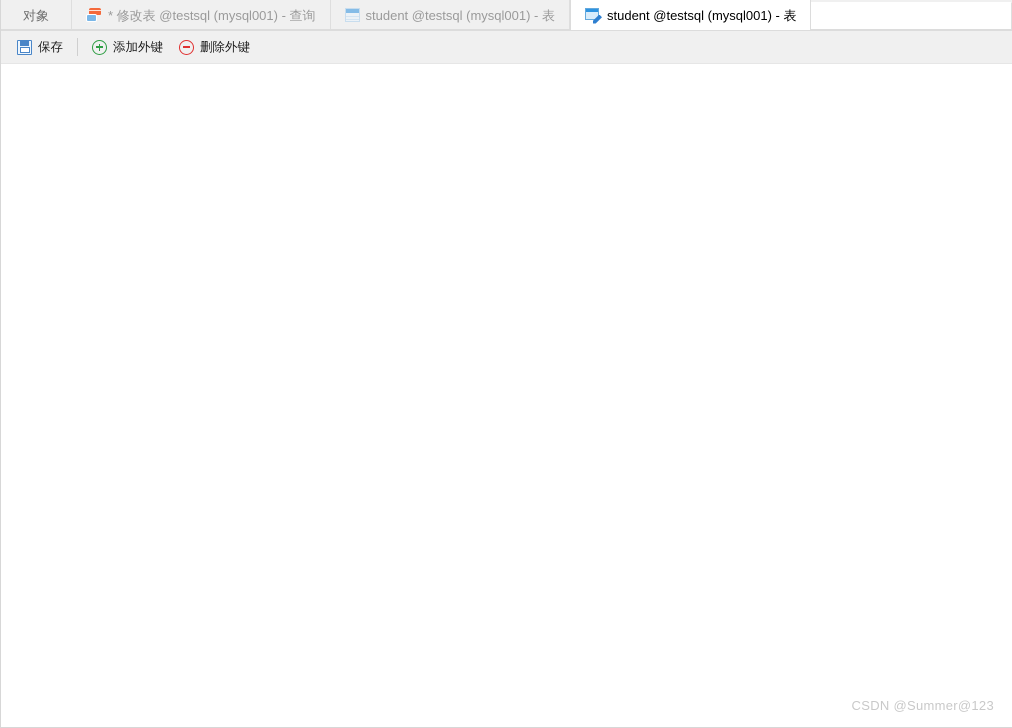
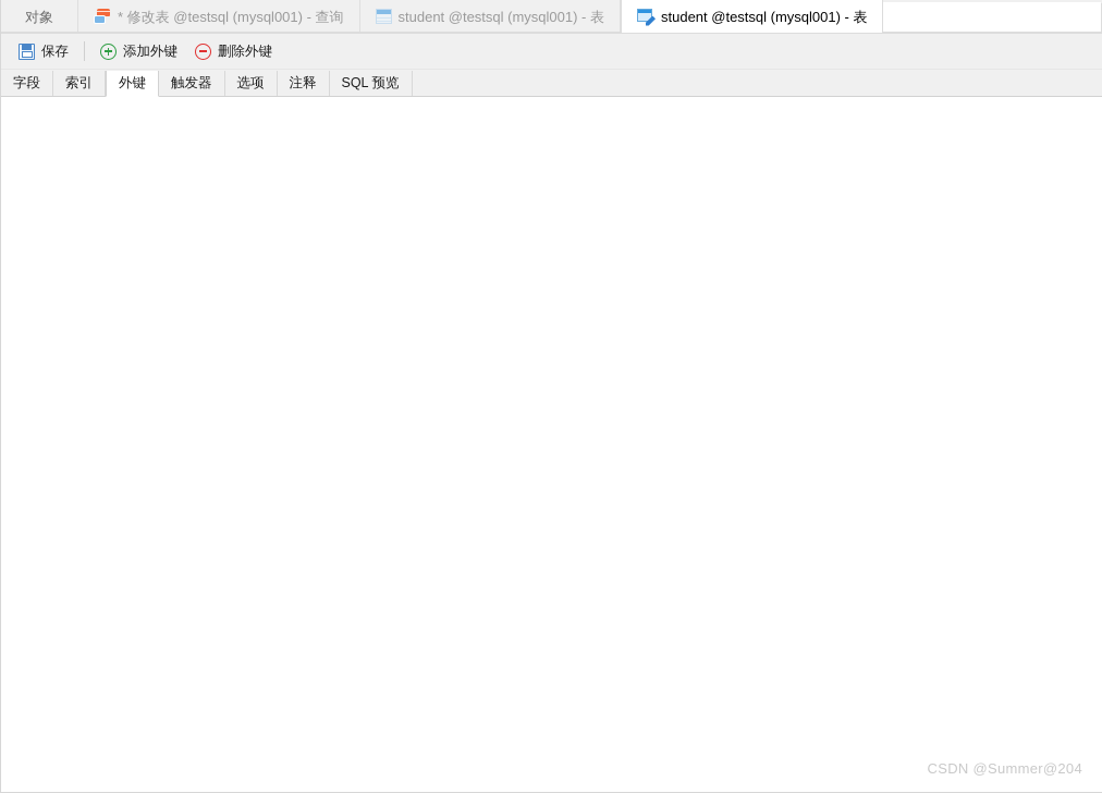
  对象
  * 修改表 @testsql (mysql001) - 查询
  student @testsql (mysql001) - 表
  student @testsql (mysql001) - 表
  保存
  添加外键
  删除外键
+ 字段
+ 索引
+ 外键
+ 触发器
+ 选项
+ 注释
+ SQL 预览
- CSDN @Summer@123
+ CSDN @Summer@204
